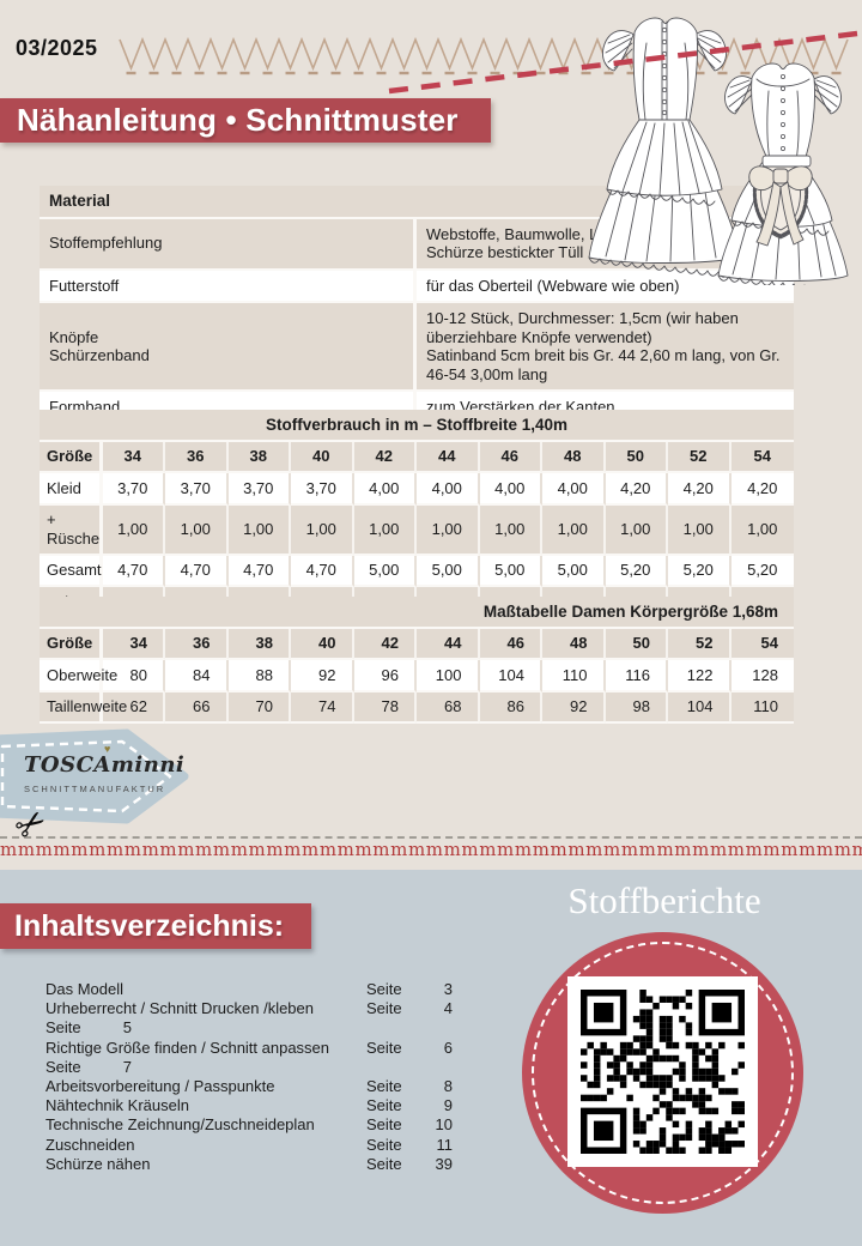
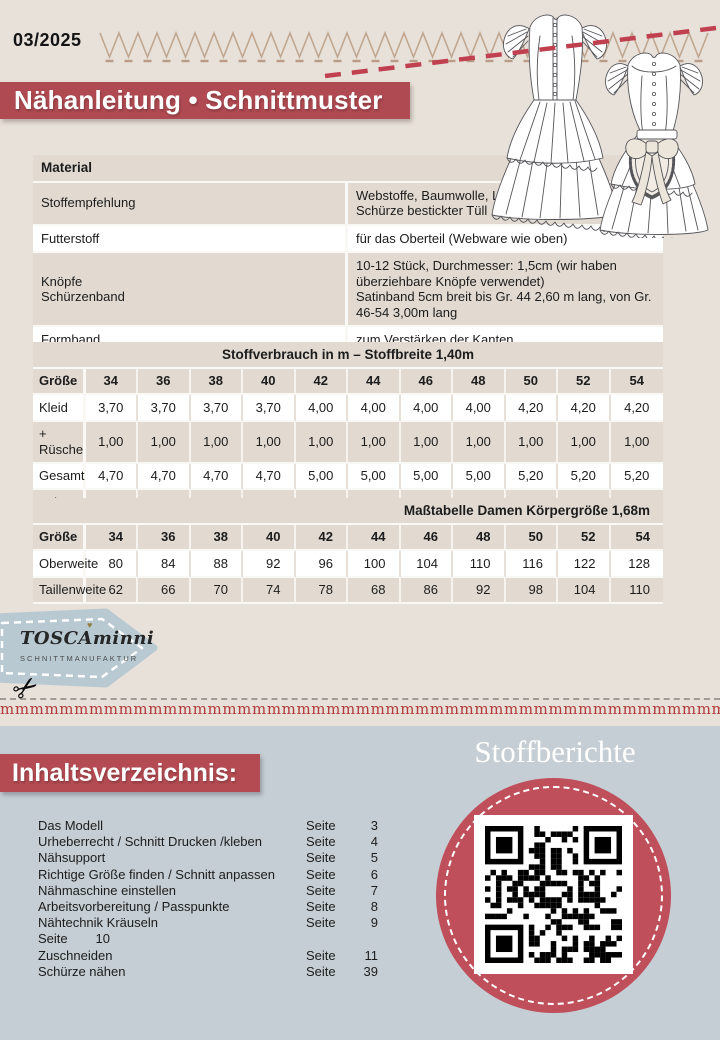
  03/2025
  Nähanleitung • Schnittmuster
  Material
  Stoffempfehlung	Webstoffe, Baumwolle, L Schürze bestickter Tüll
  Futterstoff	für das Oberteil (Webware wie oben)
  Knöpfe Schürzenband	10-12 Stück, Durchmesser: 1,5cm (wir haben überziehbare Knöpfe verwendet) Satinband 5cm breit bis Gr. 44 2,60 m lang, von Gr. 46-54 3,00m lang
  Formband	zum Verstärken der Kanten
  Stoffverbrauch in m – Stoffbreite 1,40m
  Größe	34	36	38	40	42	44	46	48	50	52	54
  Kleid	3,70	3,70	3,70	3,70	4,00	4,00	4,00	4,00	4,20	4,20	4,20
  + Rüsche	1,00	1,00	1,00	1,00	1,00	1,00	1,00	1,00	1,00	1,00	1,00
  Gesamt	4,70	4,70	4,70	4,70	5,00	5,00	5,00	5,00	5,20	5,20	5,20
  Maßtabelle Damen Körpergröße 1,68m
  Größe	34	36	38	40	42	44	46	48	50	52	54
  Oberweite	80	84	88	92	96	100	104	110	116	122	128
  Taillenweite	62	66	70	74	78	68	86	92	98	104	110
  TOSCAminni
  ♥
  SCHNITTMANUFAKTUR
  mmmmmmmmmmmmmmmmmmmmmmmmmmmmmmmmmmmmmmmmmmmmmmmmm
  Inhaltsverzeichnis:
  Stoffberichte
  Das Modell
  Seite
  3
  Urheberrecht / Schnitt Drucken /kleben
  Seite
  4
+ Nähsupport
  Seite
  5
  Richtige Größe finden / Schnitt anpassen
  Seite
  6
+ Nähmaschine einstellen
  Seite
  7
  Arbeitsvorbereitung / Passpunkte
  Seite
  8
  Nähtechnik Kräuseln
  Seite
  9
- Technische Zeichnung/Zuschneideplan
  Seite
  10
  Zuschneiden
  Seite
  11
  Schürze nähen
  Seite
  39
